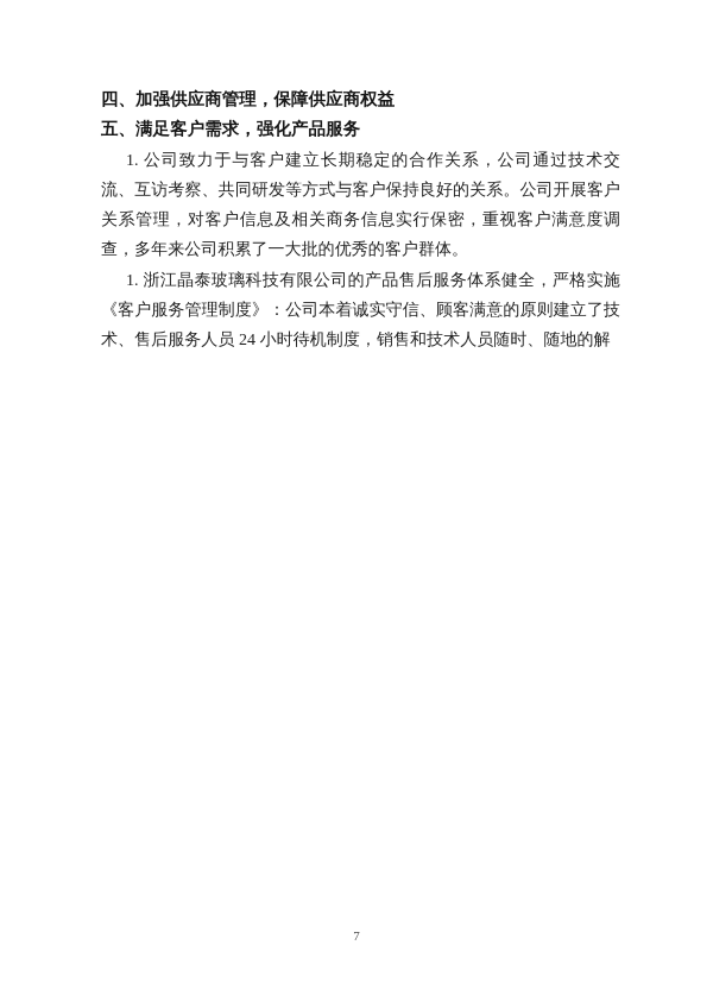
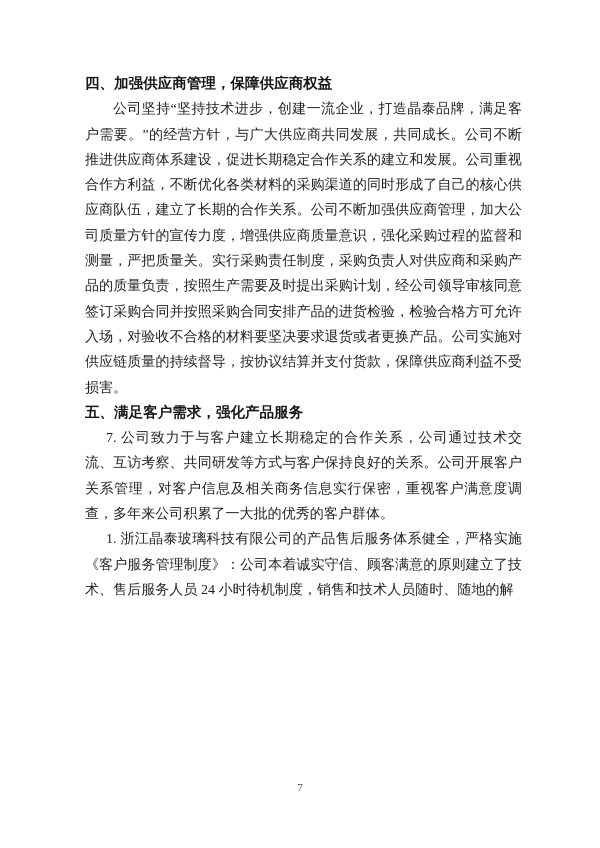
  四、加强供应商管理，保障供应商权益
+ 公司坚持“坚持技术进步，创建一流企业，打造晶泰品牌，满足客户需要。”的经营方针，与广大供应商共同发展，共同成长。公司不断推进供应商体系建设，促进长期稳定合作关系的建立和发展。公司重视合作方利益，不断优化各类材料的采购渠道的同时形成了自己的核心供应商队伍，建立了长期的合作关系。公司不断加强供应商管理，加大公司质量方针的宣传力度，增强供应商质量意识，强化采购过程的监督和测量，严把质量关。实行采购责任制度，采购负责人对供应商和采购产品的质量负责，按照生产需要及时提出采购计划，经公司领导审核同意签订采购合同并按照采购合同安排产品的进货检验，检验合格方可允许入场，对验收不合格的材料要坚决要求退货或者更换产品。公司实施对供应链质量的持续督导，按协议结算并支付货款，保障供应商利益不受损害。
  五、满足客户需求，强化产品服务
- 1. 公司致力于与客户建立长期稳定的合作关系，公司通过技术交流、互访考察、共同研发等方式与客户保持良好的关系。公司开展客户关系管理，对客户信息及相关商务信息实行保密，重视客户满意度调查，多年来公司积累了一大批的优秀的客户群体。
+ 7. 公司致力于与客户建立长期稳定的合作关系，公司通过技术交流、互访考察、共同研发等方式与客户保持良好的关系。公司开展客户关系管理，对客户信息及相关商务信息实行保密，重视客户满意度调查，多年来公司积累了一大批的优秀的客户群体。
  1. 浙江晶泰玻璃科技有限公司的产品售后服务体系健全，严格实施《客户服务管理制度》：公司本着诚实守信、顾客满意的原则建立了技术、售后服务人员 24 小时待机制度，销售和技术人员随时、随地的解
  7
